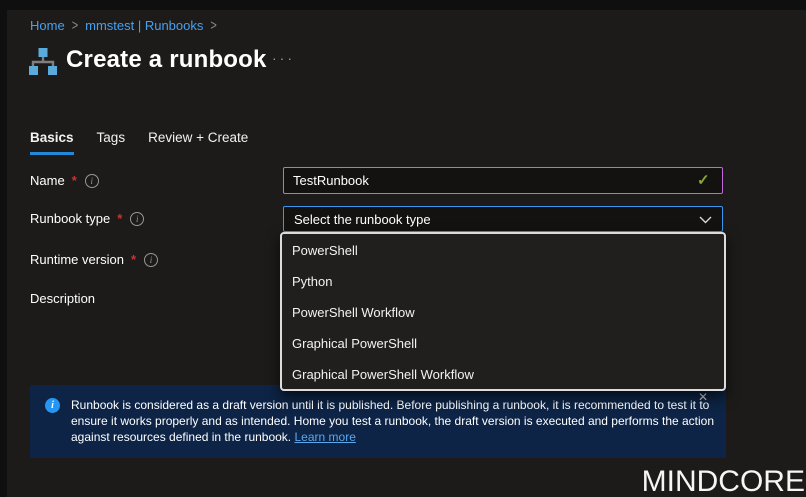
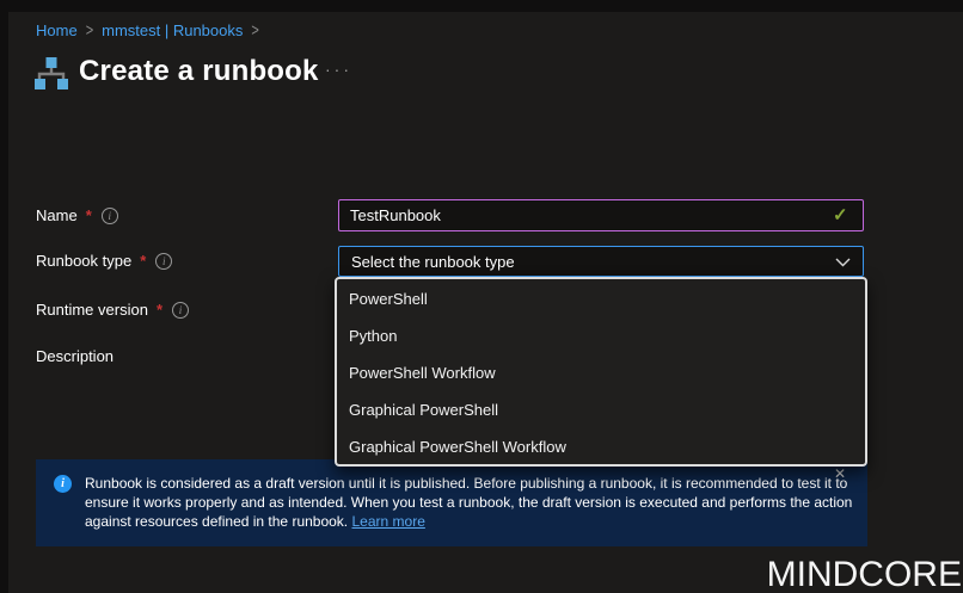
  Home
  >
  mmstest | Runbooks
  >
  Create a runbook
  ···
- Basics
- Tags
- Review + Create
  Name
  *
  i
  TestRunbook
  ✓
  Runbook type
  *
  i
  Select the runbook type
  PowerShell
  Python
  PowerShell Workflow
  Graphical PowerShell
  Graphical PowerShell Workflow
  Runtime version
  *
  i
  Description
  i
- Runbook is considered as a draft version until it is published. Before publishing a runbook, it is recommended to test it to ensure it works properly and as intended. Home you test a runbook, the draft version is executed and performs the action against resources defined in the runbook. Learn more
+ Runbook is considered as a draft version until it is published. Before publishing a runbook, it is recommended to test it to ensure it works properly and as intended. When you test a runbook, the draft version is executed and performs the action against resources defined in the runbook. Learn more
  ✕
  MINDCORE
